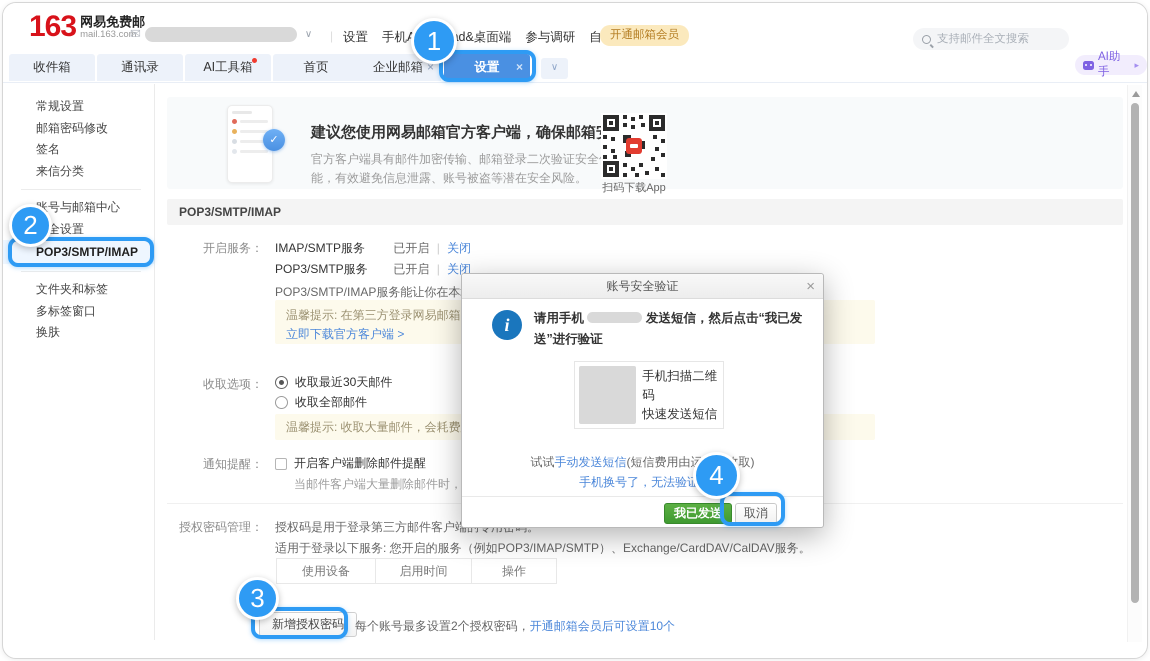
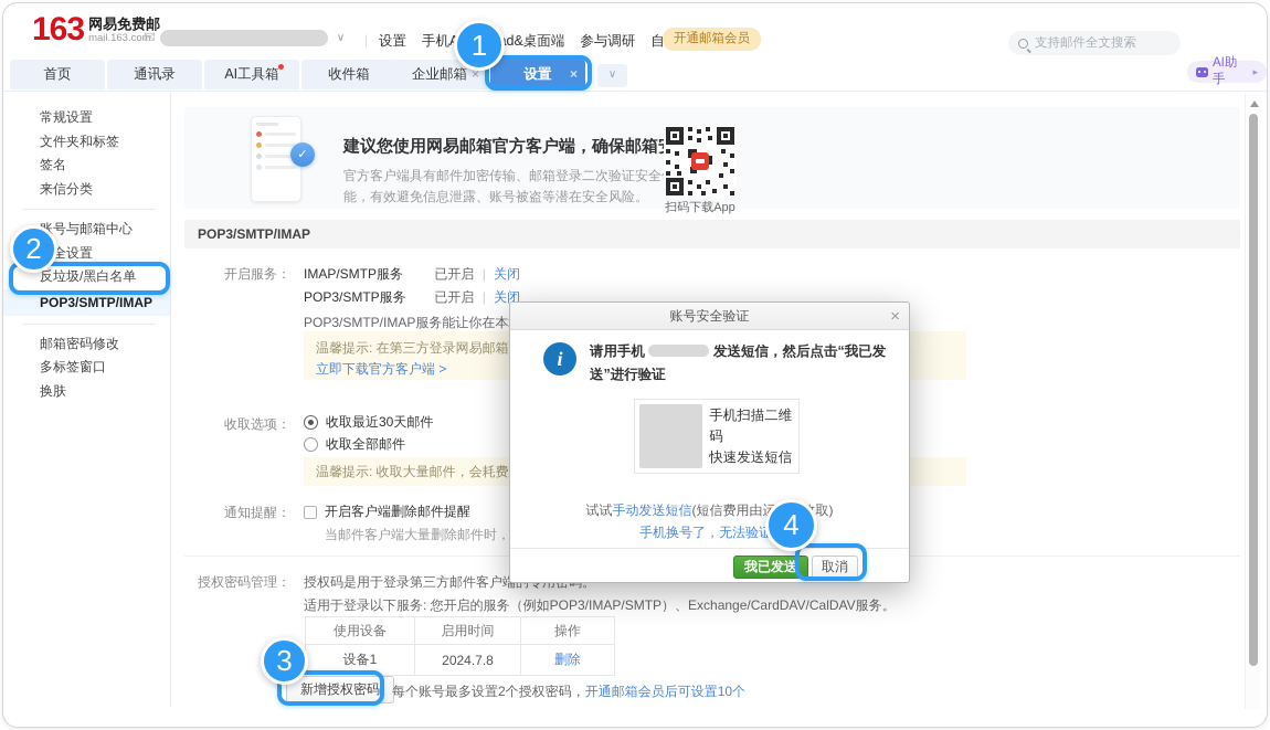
  163
  网易免费邮
  mail.163.com
  ✉
  ∨
  |
  设置
  d&桌面端
  参与调研
  开通邮箱会员
  支持邮件全文搜索
- 收件箱
+ 首页
  通讯录
  AI工具箱
- 首页
+ 收件箱
  企业邮箱
  ×
  设置
  ×
  ∨
  AI助手
  ▸
  常规设置
- 邮箱密码修改
+ 文件夹和标签
  签名
  来信分类
  号与邮箱中心
  全设置
+ 反垃圾/黑白名单
  POP3/SMTP/IMAP
- 文件夹和标签
+ 邮箱密码修改
  多标签窗口
  换肤
  ✓
  建议您使用网易邮箱官方客户端，确保邮箱
  官方客户端具有邮件加密传输、邮箱登录二次验证安全能，有效避免信息泄露、账号被盗等潜在安全风险。
  扫码下载App
  POP3/SMTP/IMAP
  开启服务：
  IMAP/SMTP服务 已开启 | 关闭
  POP3/SMTP服务 已开启 | 关闭
  POP3/SMTP/IMAP服务能让你在本
  立即下载官方客户端 >
  收取选项：
  收取最近30天邮件
  收取全部邮件
  通知提醒：
  开启客户端删除邮件提醒
  授权密码管理：
  适用于登录以下服务: 您开启的服务（例如POP3/IMAP/SMTP）、Exchange/CardDAV/CalDAV服务。
  使用设备	启用时间	操作
+ 设备1	2024.7.8	删除
  新增授权密码
  每个账号最多设置2个授权密码，开通邮箱会员后可设置10个
  账号安全验证
  ×
  i
  请用手机 发送短信，然后点击“我已发送”进行验证
  手机扫描二维码
  快速发送短信
  试试手动发送短信(短信费用由取)
  手机换号了，无法验
  我已发送
  取消
  1
  2
  3
  4
